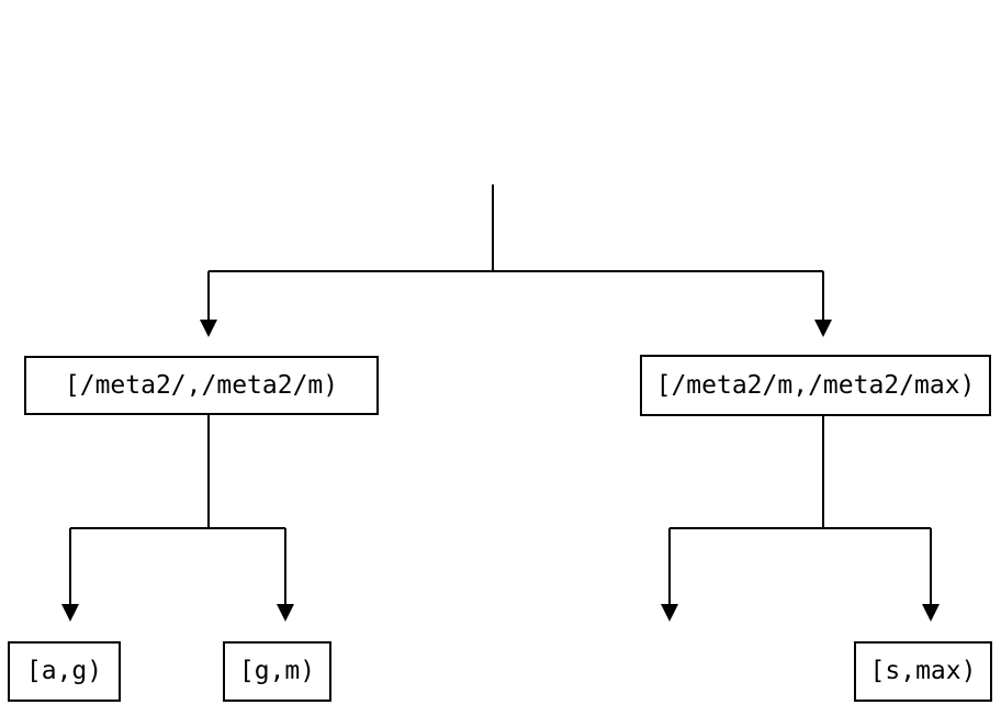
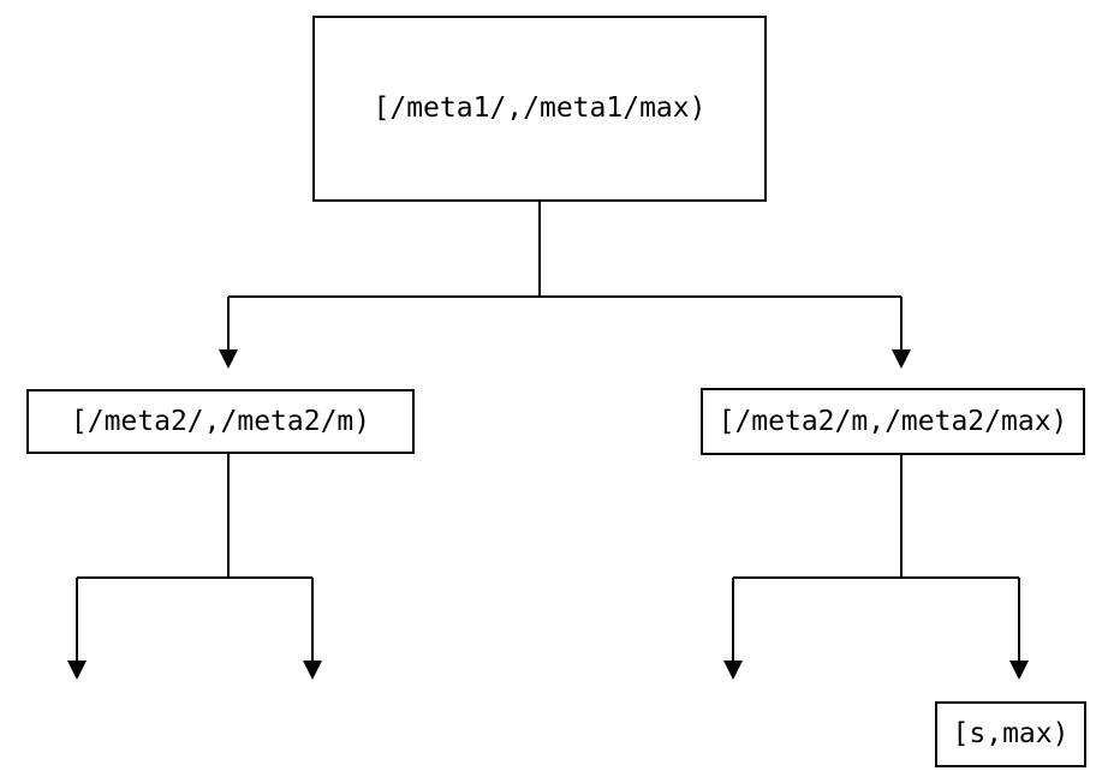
+ [/meta1/,/meta1/max)
  [/meta2/,/meta2/m)
  [/meta2/m,/meta2/max)
- [a,g)
- [g,m)
  [s,max)
